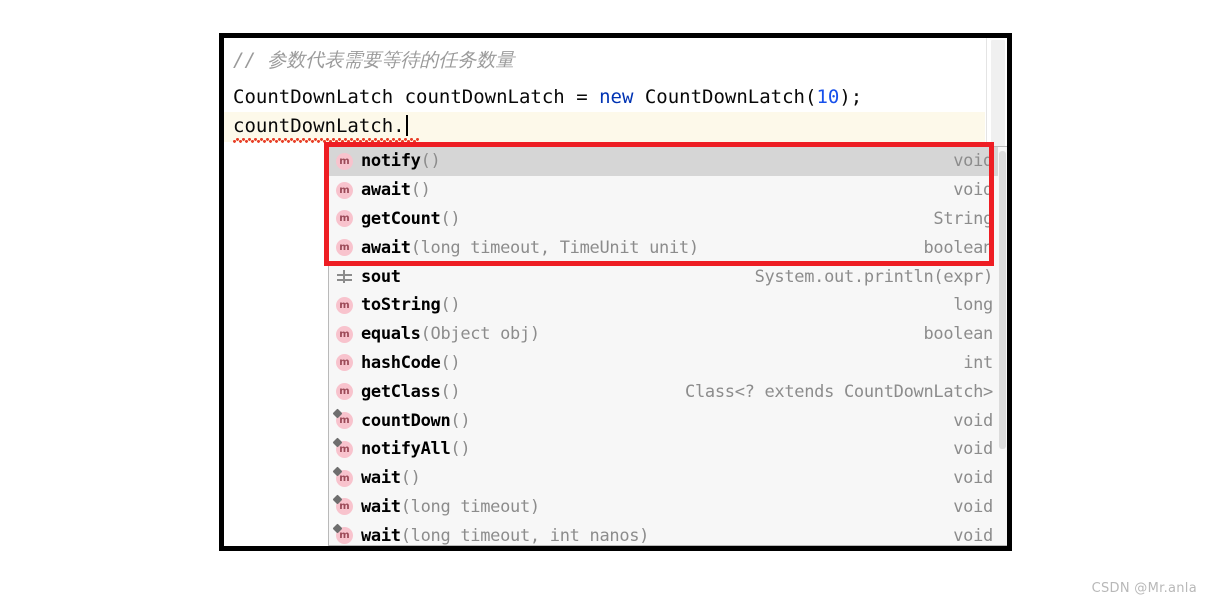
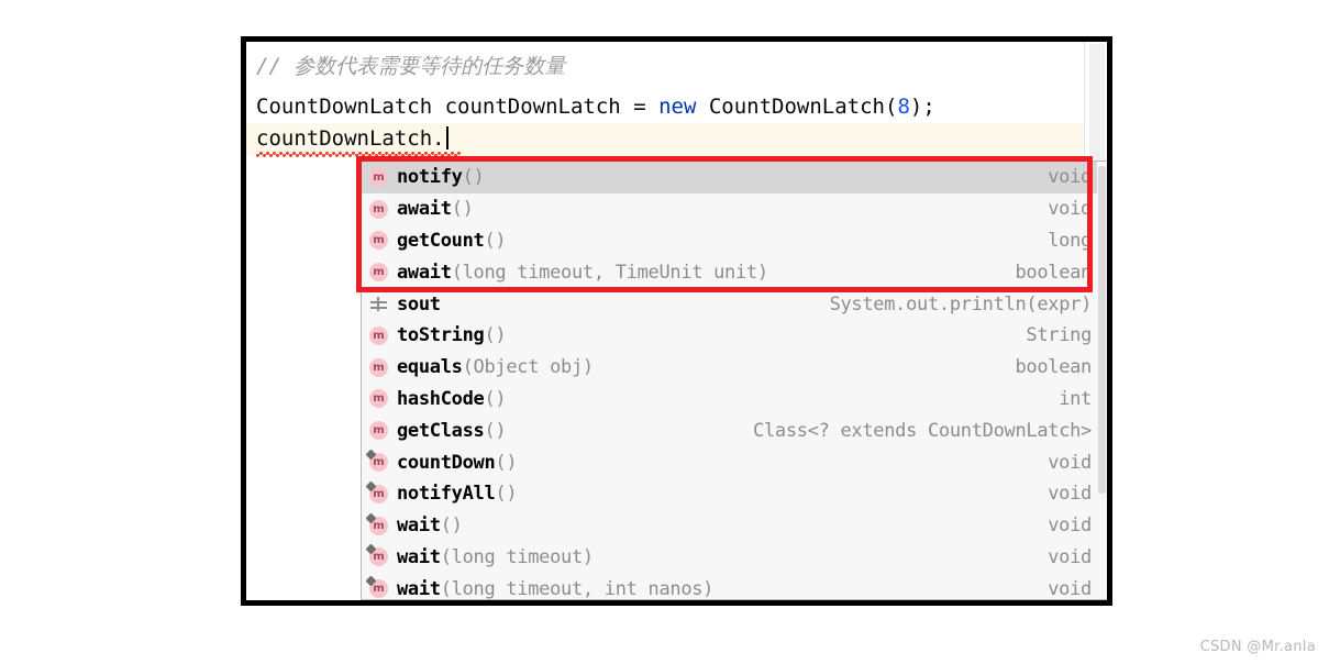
  // 参数代表需要等待的任务数量
- CountDownLatch countDownLatch = new CountDownLatch(10);
+ CountDownLatch countDownLatch = new CountDownLatch(8);
  countDownLatch.
  m
  notify
  ()
  void
  m
  await
  ()
  void
  m
  getCount
  ()
- String
+ long
  m
  await
  (long timeout, TimeUnit unit)
  boolean
  sout
  System.out.println(expr)
  m
  toString
  ()
- long
+ String
  m
  equals
  (Object obj)
  boolean
  m
  hashCode
  ()
  int
  m
  getClass
  ()
  Class<? extends CountDownLatch>
  m
  countDown
  ()
  void
  m
  notifyAll
  ()
  void
  m
  wait
  ()
  void
  m
  wait
  (long timeout)
  void
  m
  wait
  (long timeout, int nanos)
  void
  CSDN @Mr.anla
